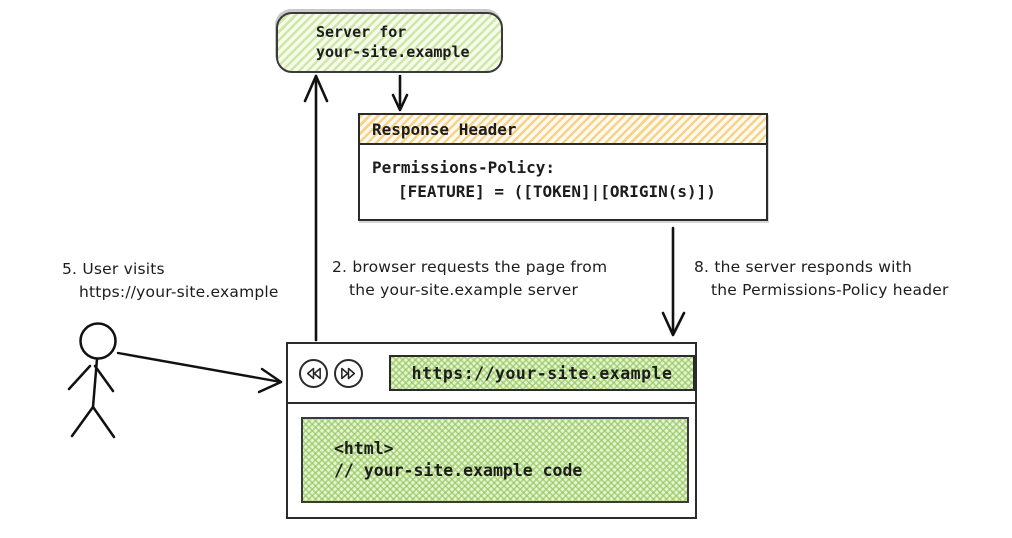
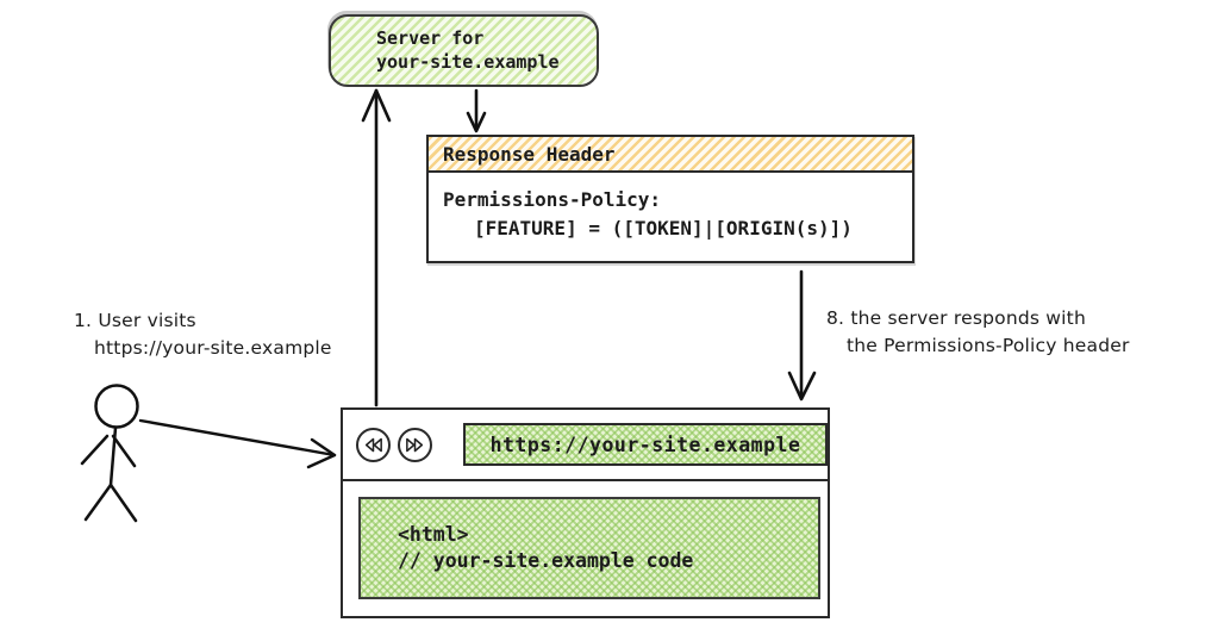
  Server for
  your-site.example
  Response Header
  Permissions-Policy:
  [FEATURE] = ([TOKEN]|[ORIGIN(s)])
- 5. User visits
+ 1. User visits
  https://your-site.example
- 2. browser requests the page from
- the your-site.example server
  8. the server responds with
  the Permissions-Policy header
  https://your-site.example
  <html>
  // your-site.example code
